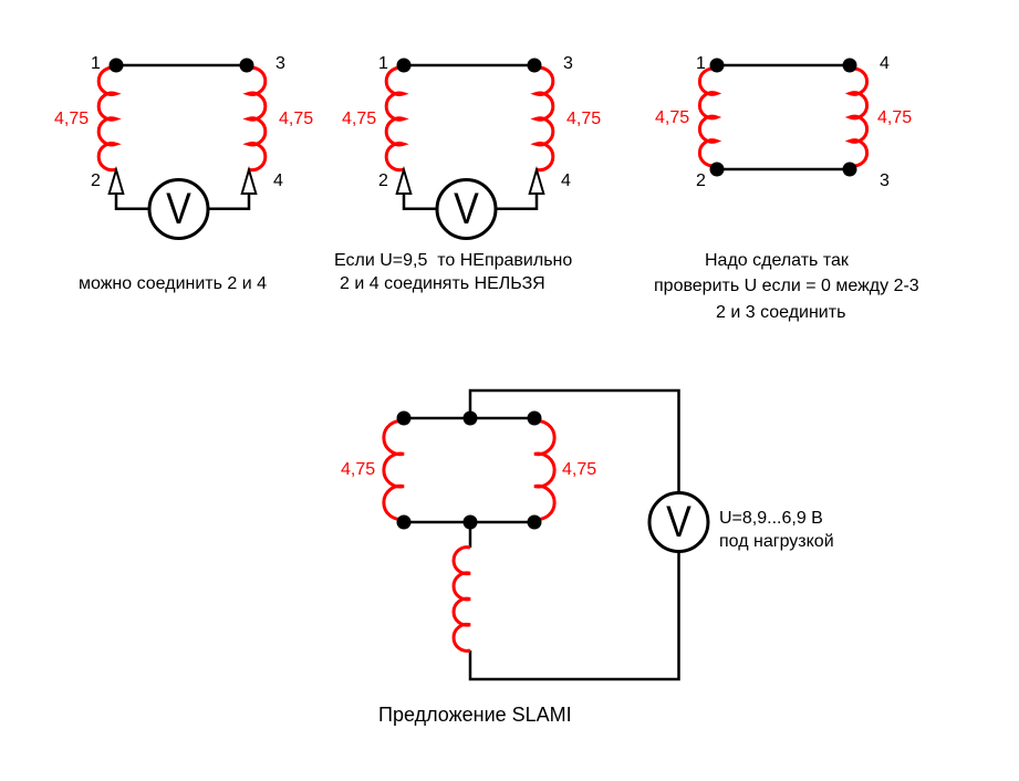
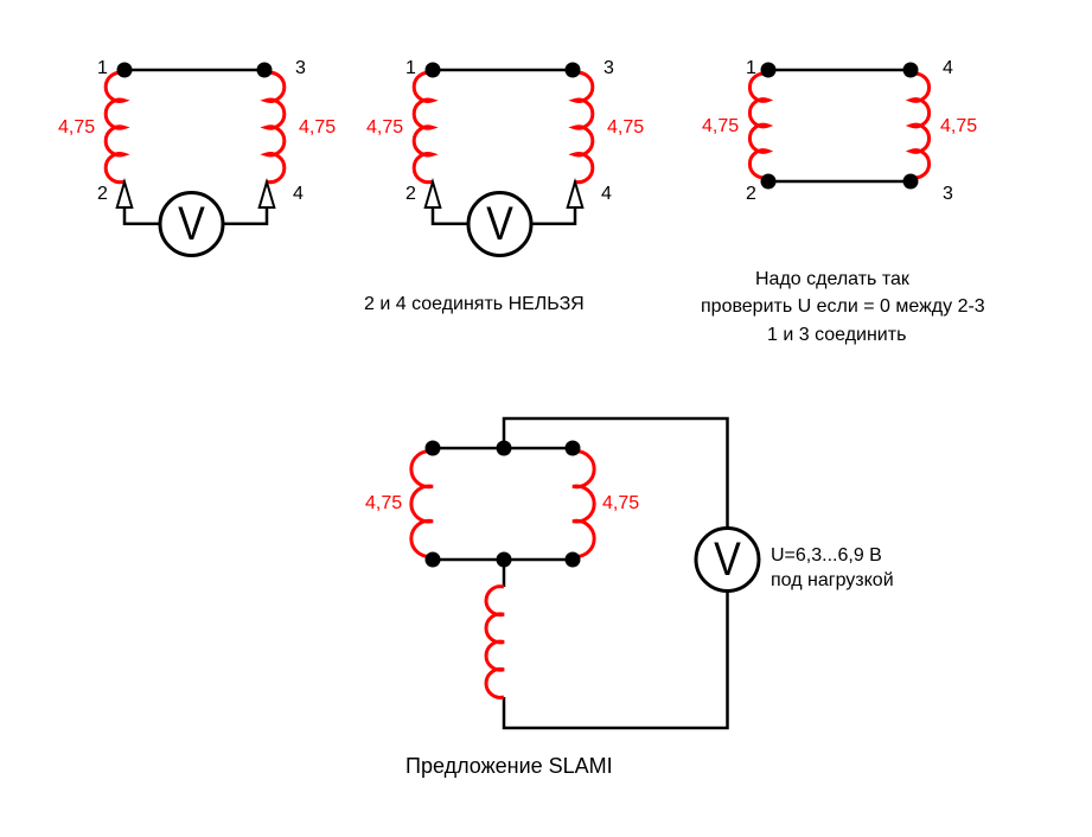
  1
  3
  2
  4
  4,75
  4,75
  V
- можно соединить 2 и 4
  1
  3
  2
  4
  4,75
  4,75
  V
- Если U=9,5 то НЕправильно
  2 и 4 соединять НЕЛЬЗЯ
  1
  4
  2
  3
  4,75
  4,75
  Надо сделать так
  проверить U если = 0 между 2-3
- 2 и 3 соединить
+ 1 и 3 соединить
  4,75
  4,75
  V
- U=8,9...6,9 В
+ U=6,3...6,9 В
  под нагрузкой
  Предложение SLAMI
